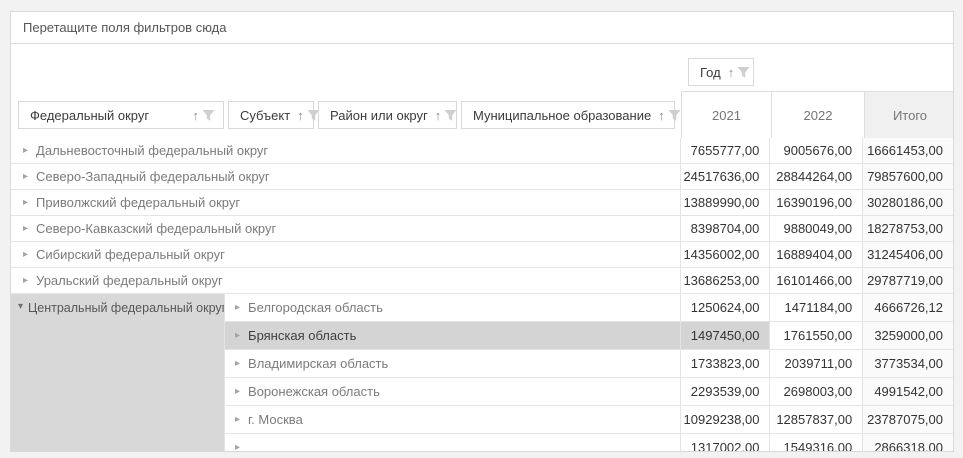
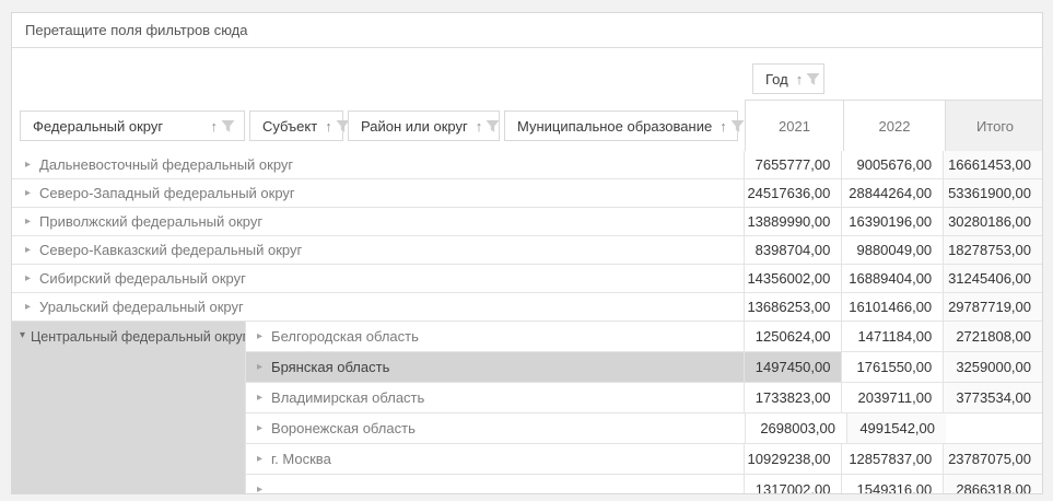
  Перетащите поля фильтров сюда
  Год
  ↑
  Федеральный округ
  ↑
  Субъект
  ↑
  Район или округ
  ↑
  Муниципальное образование
  ↑
  2021
  2022
  Итого
  ▸
  Дальневосточный федеральный округ
  7655777,00
  9005676,00
  16661453,00
  ▸
  Северо-Западный федеральный округ
  24517636,00
  28844264,00
- 79857600,00
+ 53361900,00
  ▸
  Приволжский федеральный округ
  13889990,00
  16390196,00
  30280186,00
  ▸
  Северо-Кавказский федеральный округ
  8398704,00
  9880049,00
  18278753,00
  ▸
  Сибирский федеральный округ
  14356002,00
  16889404,00
  31245406,00
  ▸
  Уральский федеральный округ
  13686253,00
  16101466,00
  29787719,00
  ▸
  Белгородская область
  1250624,00
  1471184,00
- 4666726,12
+ 2721808,00
  ▸
  Брянская область
  1497450,00
  1761550,00
  3259000,00
  ▸
  Владимирская область
  1733823,00
  2039711,00
  3773534,00
  ▸
  Воронежская область
- 2293539,00
  2698003,00
  4991542,00
  ▸
  г. Москва
  10929238,00
  12857837,00
  23787075,00
  ▸
  1317002,00
  1549316,00
  2866318,00
  ▾
  Центральный федеральный округ
